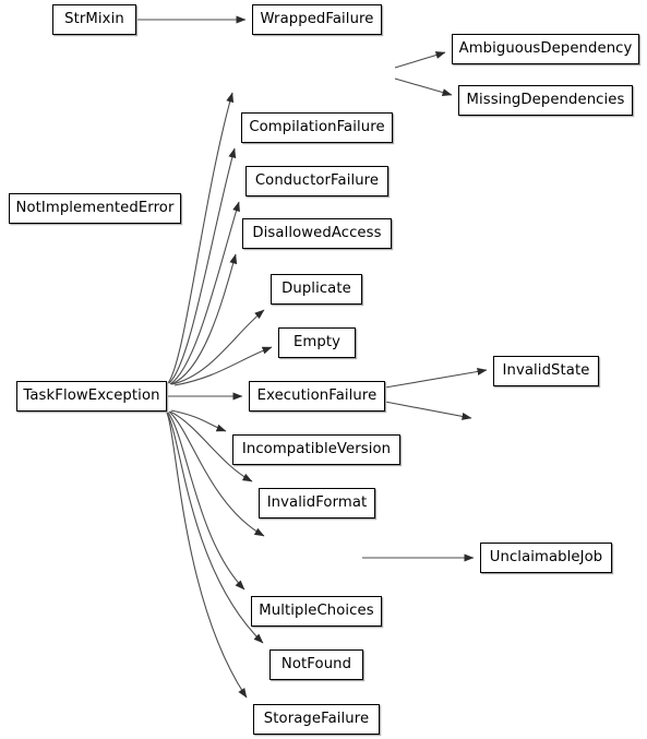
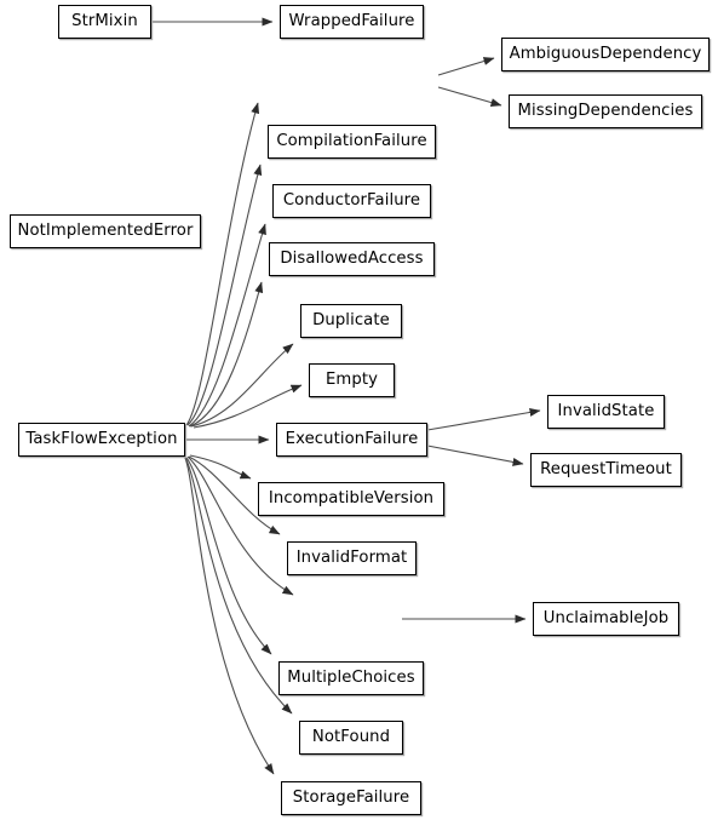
  StrMixin
  WrappedFailure
  AmbiguousDependency
  MissingDependencies
  CompilationFailure
  ConductorFailure
  NotImplementedError
  DisallowedAccess
  Duplicate
  Empty
  InvalidState
  TaskFlowException
  ExecutionFailure
+ RequestTimeout
  IncompatibleVersion
  InvalidFormat
  UnclaimableJob
  MultipleChoices
  NotFound
  StorageFailure
